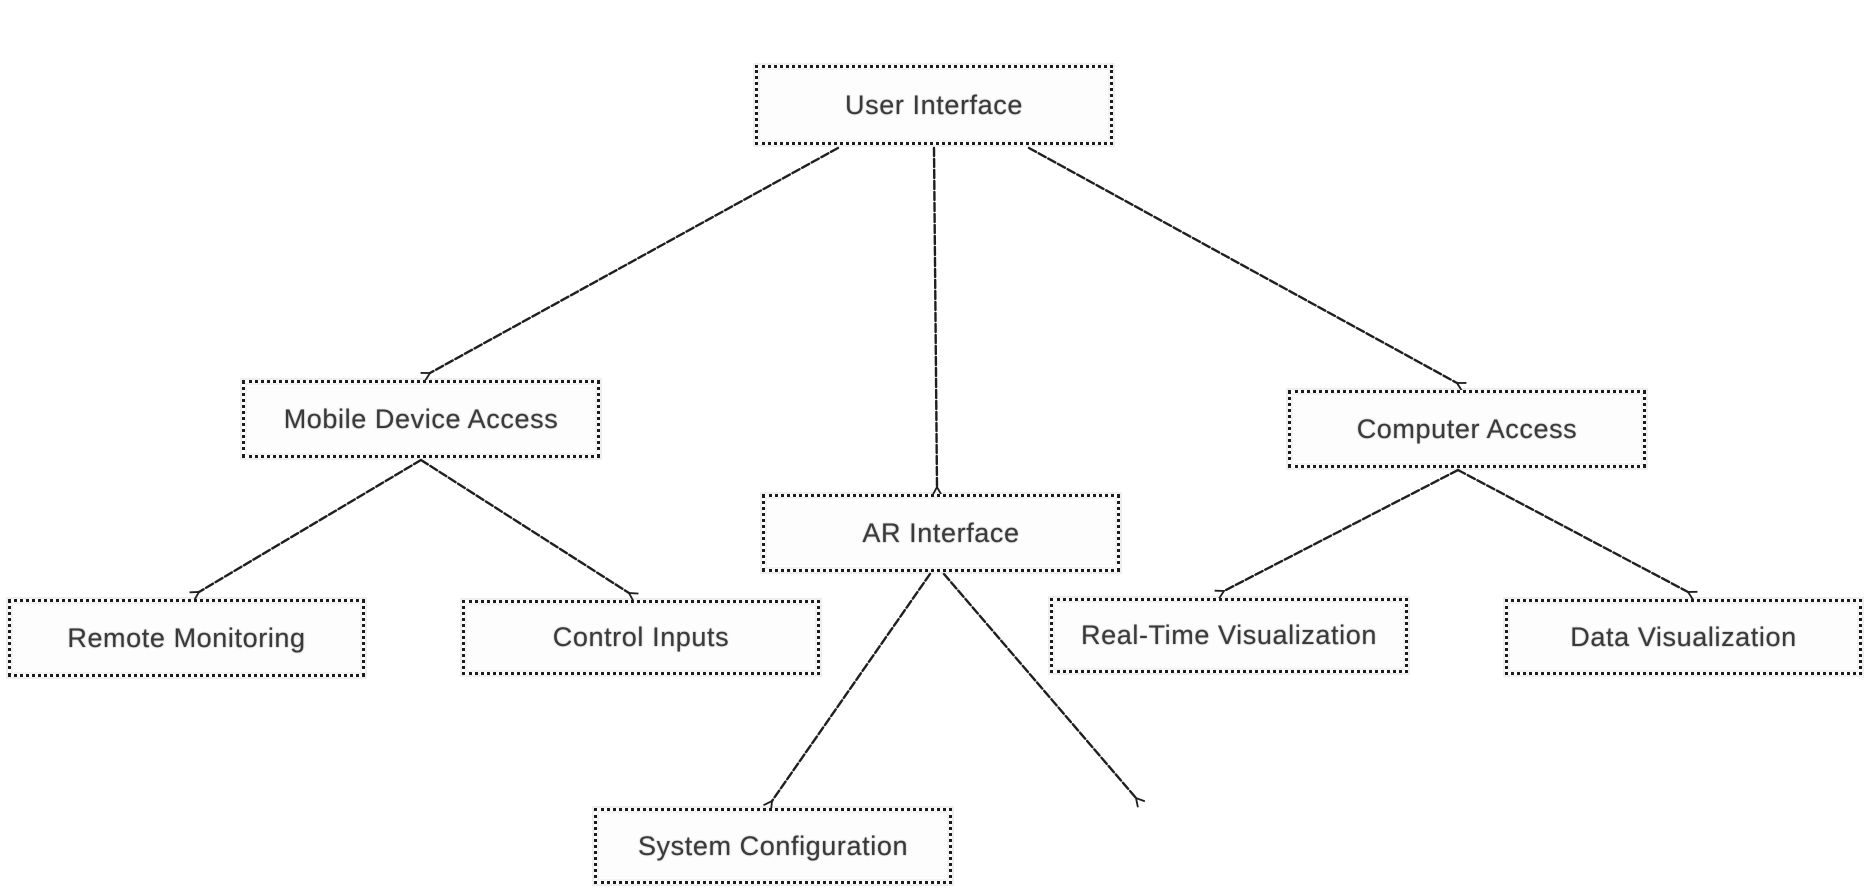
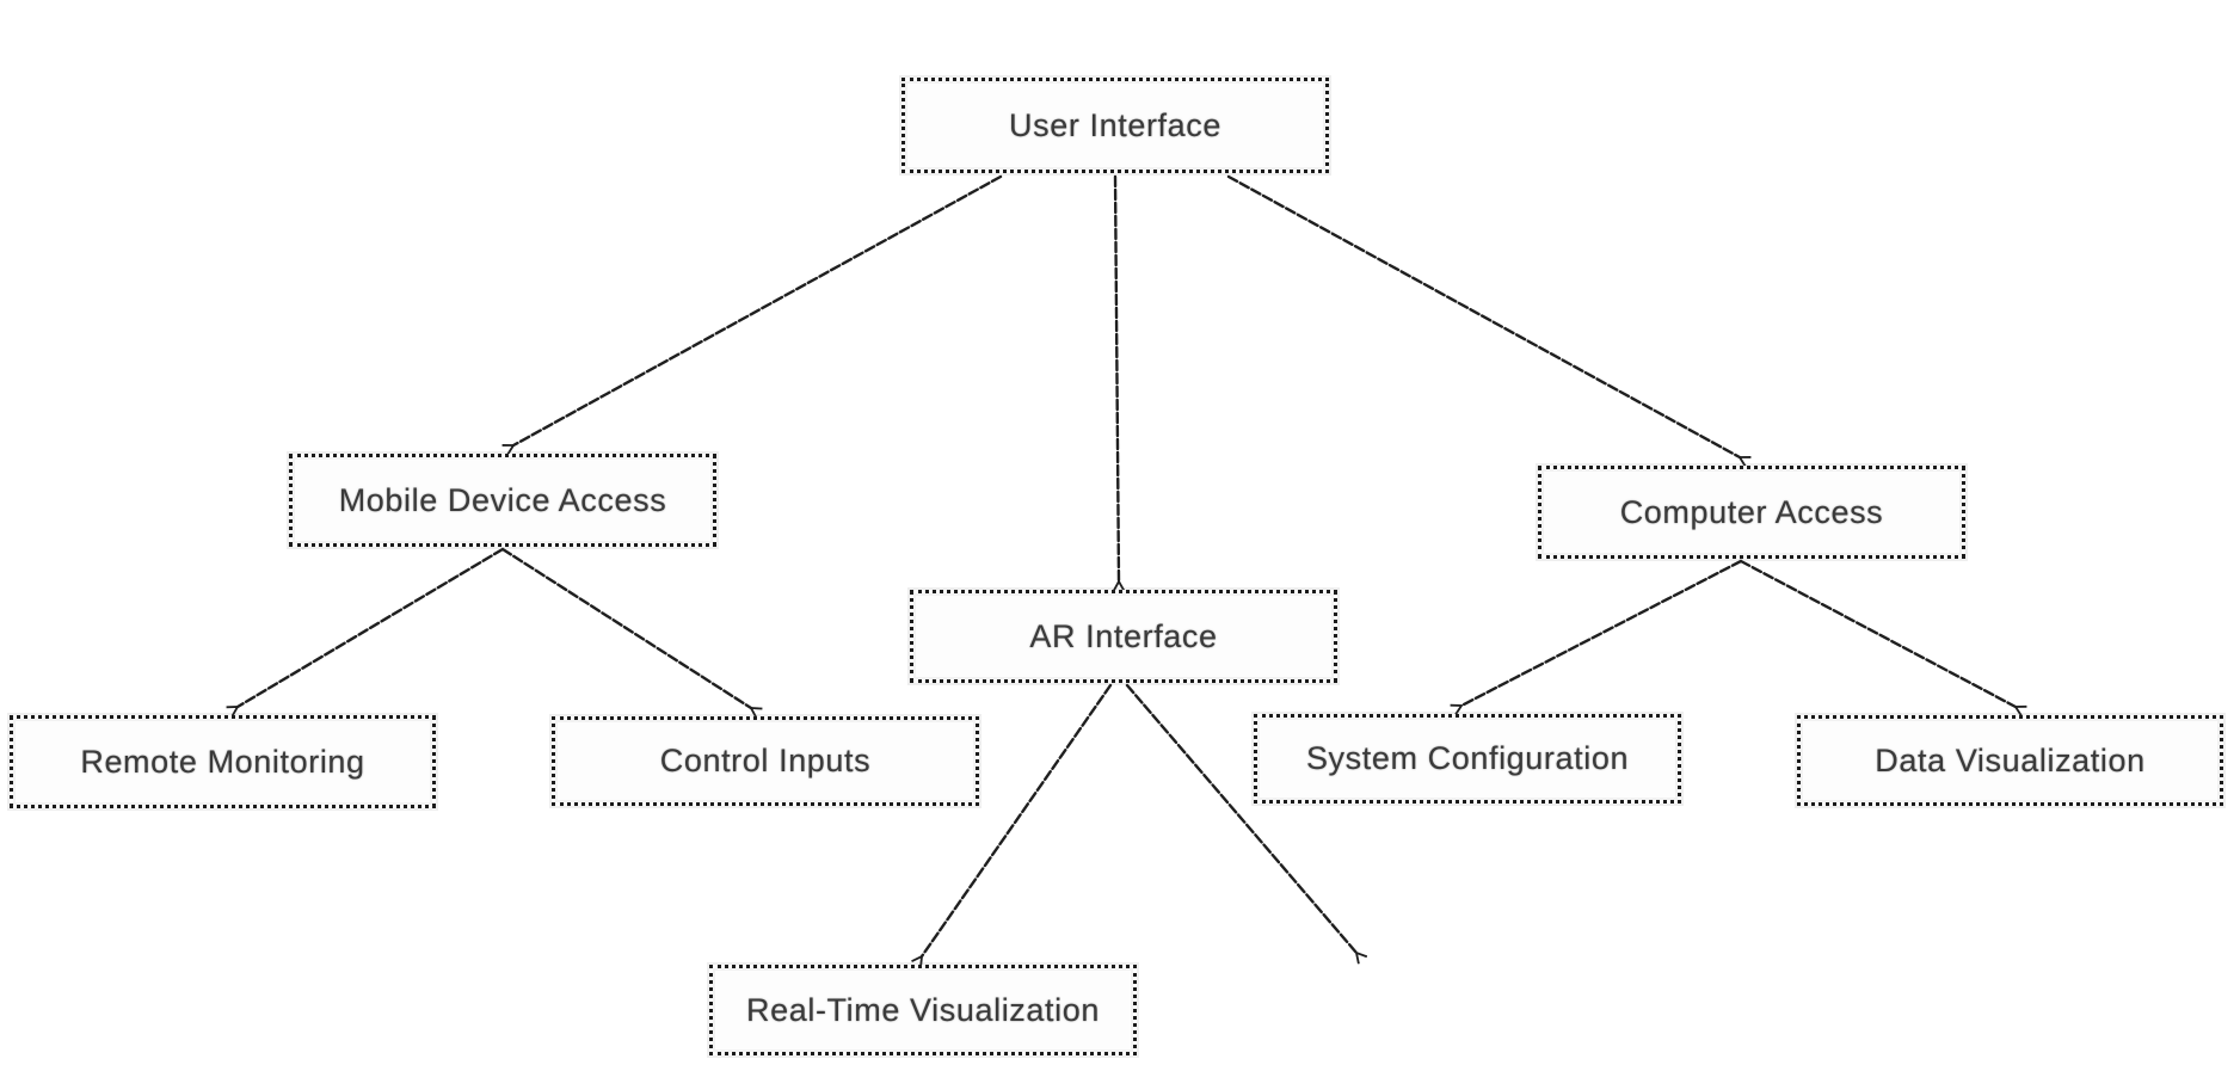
  User Interface
  Mobile Device Access
  AR Interface
  Computer Access
  Remote Monitoring
  Control Inputs
- Real-Time Visualization
+ System Configuration
  Data Visualization
- System Configuration
+ Real-Time Visualization
